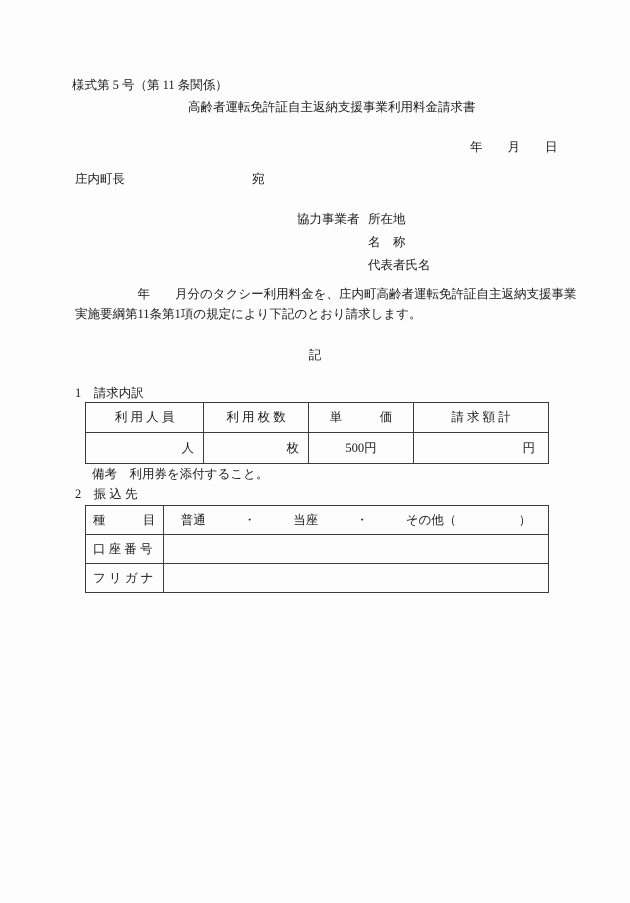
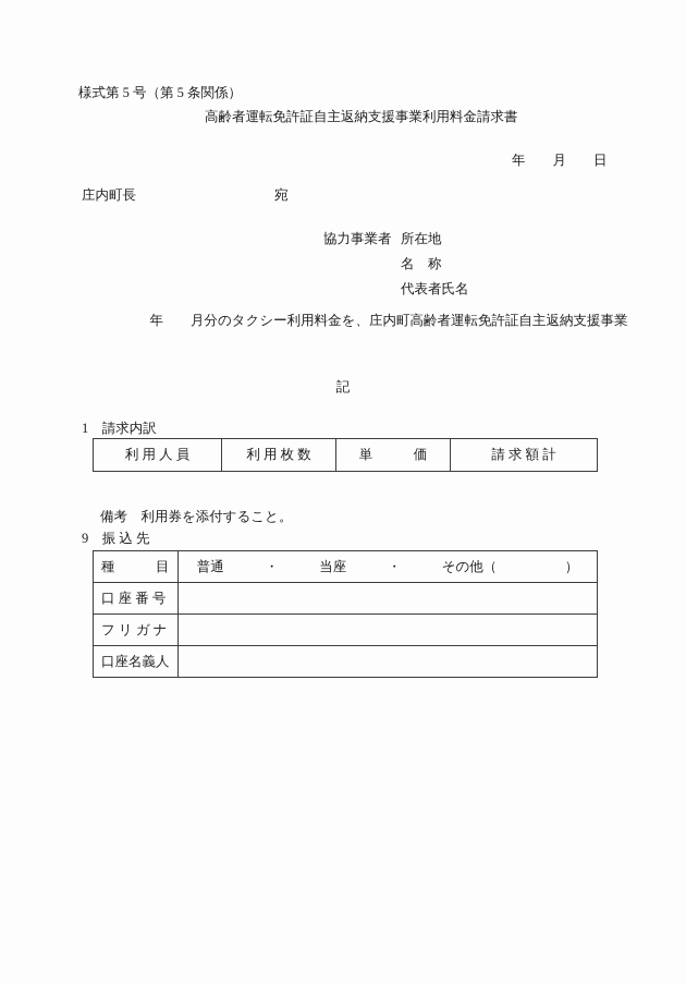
- 様式第 5 号（第 11 条関係）
+ 様式第 5 号（第 5 条関係）
  高齢者運転免許証自主返納支援事業利用料金請求書
  年 月 日
  庄内町長
  宛
  協力事業者
  所在地
  名 称
  代表者氏名
  年 月分のタクシー利用料金を、庄内町高齢者運転免許証自主返納支援事業
- 実施要綱第11条第1項の規定により下記のとおり請求します。
  記
  1 請求内訳
  利 用 人 員	利 用 枚 数	単 価	請 求 額 計
- 人	枚	500円	円
  備考 利用券を添付すること。
- 2 振 込 先
+ 9 振 込 先
  種 目	普通 ・ 当座 ・ その他（ ）
  口 座 番 号
  フ リ ガ ナ
+ 口座名義人
